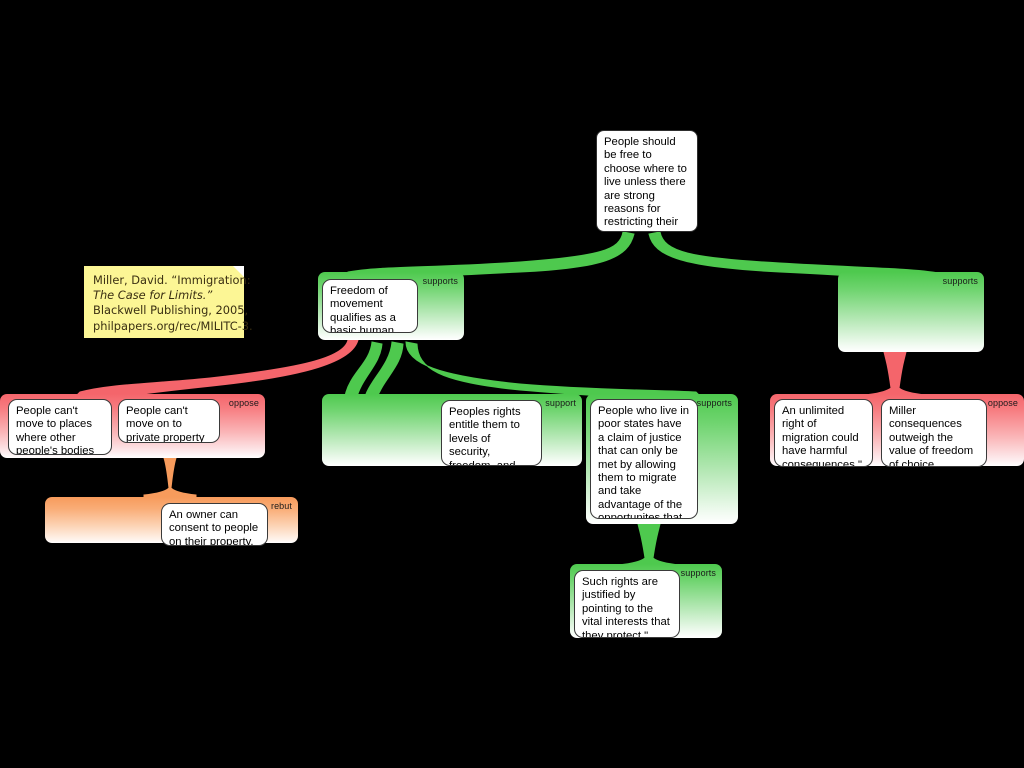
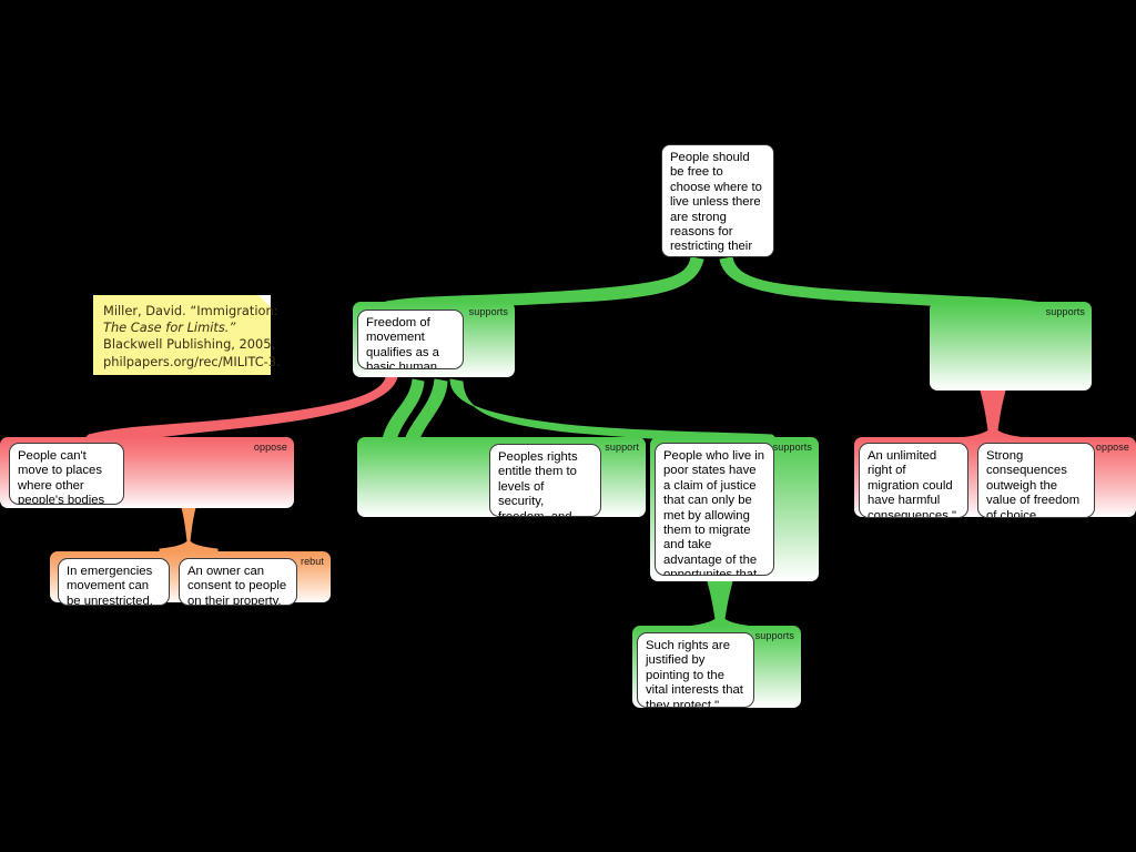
  Miller, David. “Immigration:
  The Case for Limits.”
  Blackwell Publishing, 2005,
  philpapers.org/rec/MILITC-3.
  People should be free to choose where to live unless there are strong reasons for restricting their
  supports
  supports
  oppose
  People can't move to places where other people's bodies
- People can't move on to private property
  rebut
+ In emergencies movement can be unrestricted.
  An owner can consent to people on their property.
  support
  Peoples rights entitle them to levels of security, freedom, and
  supports
  People who live in poor states have a claim of justice that can only be met by allowing them to migrate and take advantage of the opportunites that
  supports
  Such rights are justified by pointing to the vital interests that they protect."
  oppose
  An unlimited right of migration could have harmful consequences."
- Miller consequences outweigh the value of freedom of choice.
+ Strong consequences outweigh the value of freedom of choice.
